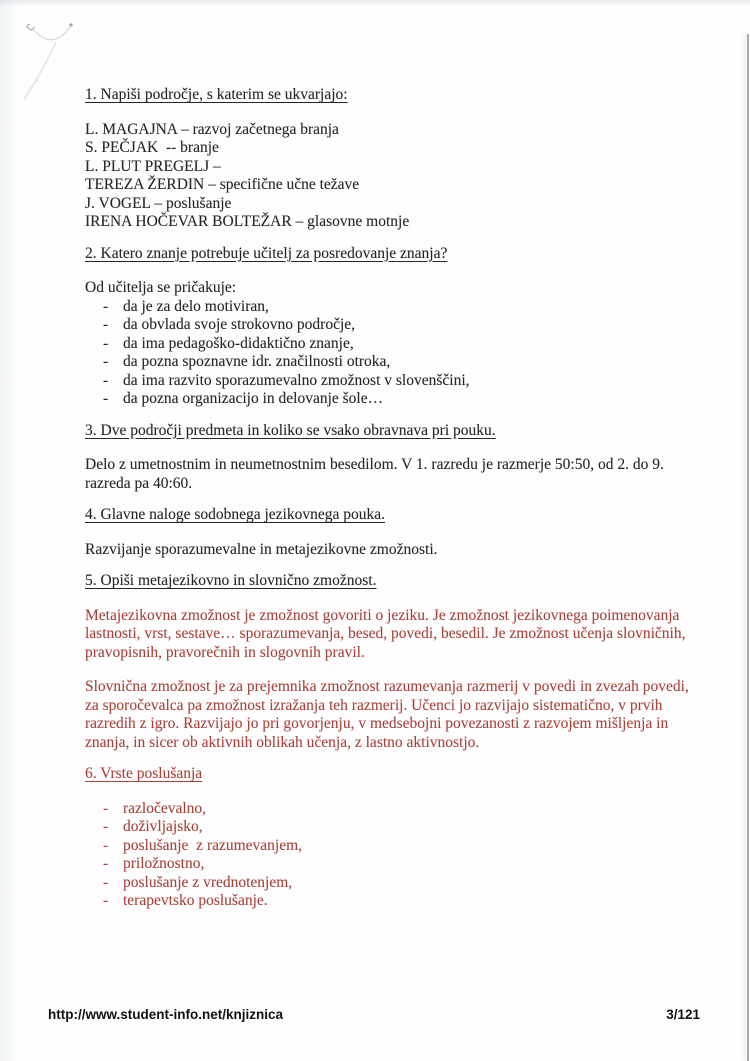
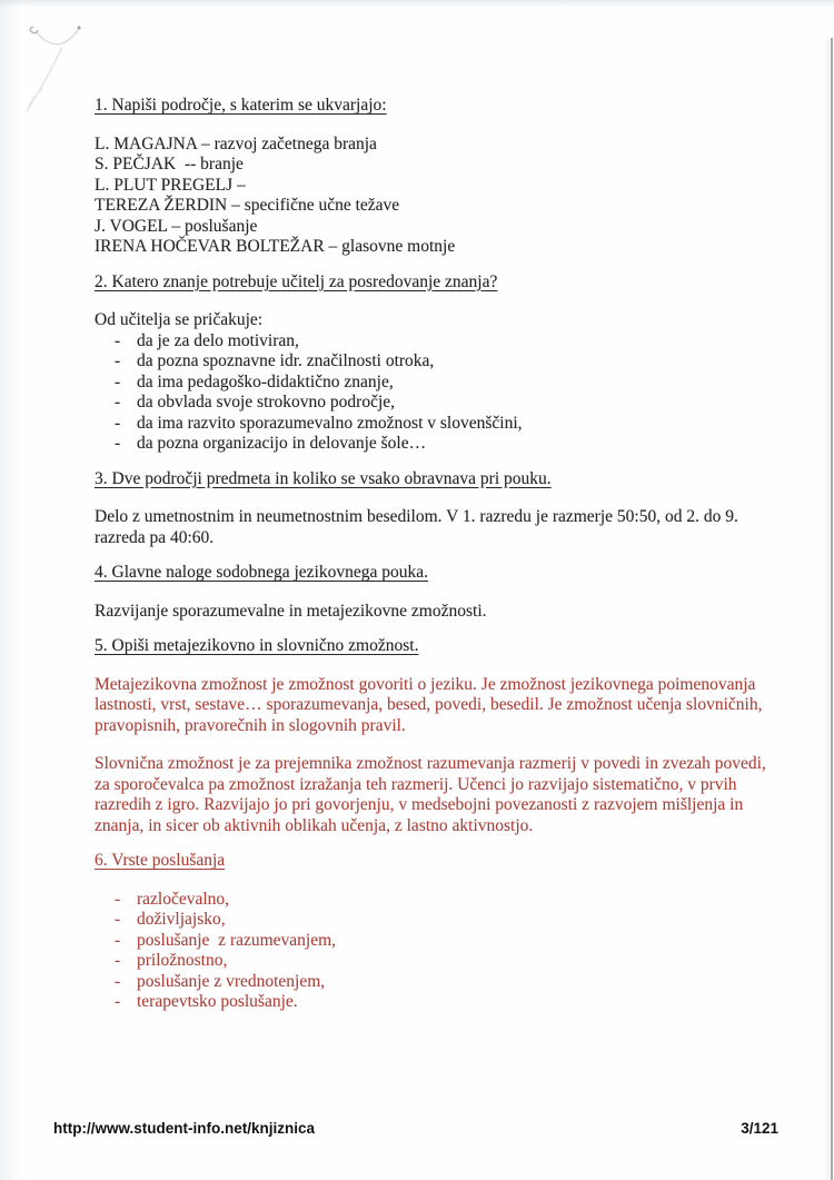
  1. Napiši področje, s katerim se ukvarjajo:
  L. MAGAJNA – razvoj začetnega branja
  S. PEČJAK -- branje
  L. PLUT PREGELJ –
  TEREZA ŽERDIN – specifične učne težave
  J. VOGEL – poslušanje
  IRENA HOČEVAR BOLTEŽAR – glasovne motnje
  2. Katero znanje potrebuje učitelj za posredovanje znanja?
  Od učitelja se pričakuje:
  -
  da je za delo motiviran,
  -
- da obvlada svoje strokovno področje,
+ da pozna spoznavne idr. značilnosti otroka,
  -
  da ima pedagoško-didaktično znanje,
  -
- da pozna spoznavne idr. značilnosti otroka,
+ da obvlada svoje strokovno področje,
  -
  da ima razvito sporazumevalno zmožnost v slovenščini,
  -
  da pozna organizacijo in delovanje šole…
  3. Dve področji predmeta in koliko se vsako obravnava pri pouku.
  Delo z umetnostnim in neumetnostnim besedilom. V 1. razredu je razmerje 50:50, od 2. do 9. razreda pa 40:60.
  4. Glavne naloge sodobnega jezikovnega pouka.
  Razvijanje sporazumevalne in metajezikovne zmožnosti.
  5. Opiši metajezikovno in slovnično zmožnost.
  Metajezikovna zmožnost je zmožnost govoriti o jeziku. Je zmožnost jezikovnega poimenovanja lastnosti, vrst, sestave… sporazumevanja, besed, povedi, besedil. Je zmožnost učenja slovničnih, pravopisnih, pravorečnih in slogovnih pravil.
  Slovnična zmožnost je za prejemnika zmožnost razumevanja razmerij v povedi in zvezah povedi, za sporočevalca pa zmožnost izražanja teh razmerij. Učenci jo razvijajo sistematično, v prvih razredih z igro. Razvijajo jo pri govorjenju, v medsebojni povezanosti z razvojem mišljenja in znanja, in sicer ob aktivnih oblikah učenja, z lastno aktivnostjo.
  6. Vrste poslušanja
  -
  razločevalno,
  -
  doživljajsko,
  -
  poslušanje z razumevanjem,
  -
  priložnostno,
  -
  poslušanje z vrednotenjem,
  -
  terapevtsko poslušanje.
  http://www.student-info.net/knjiznica
  3/121
